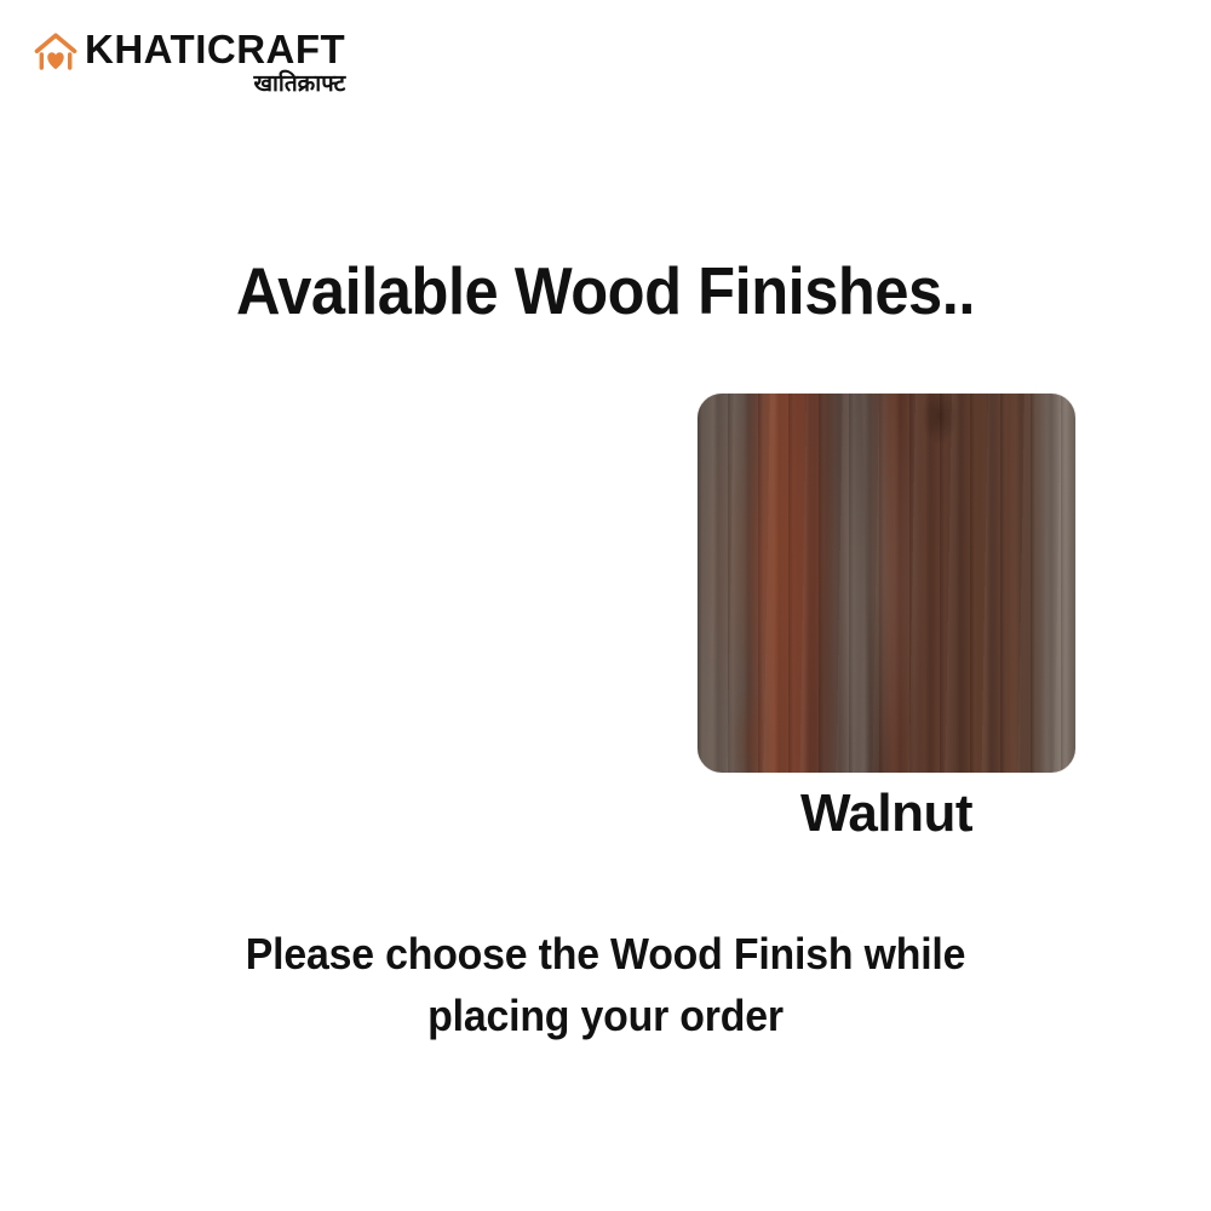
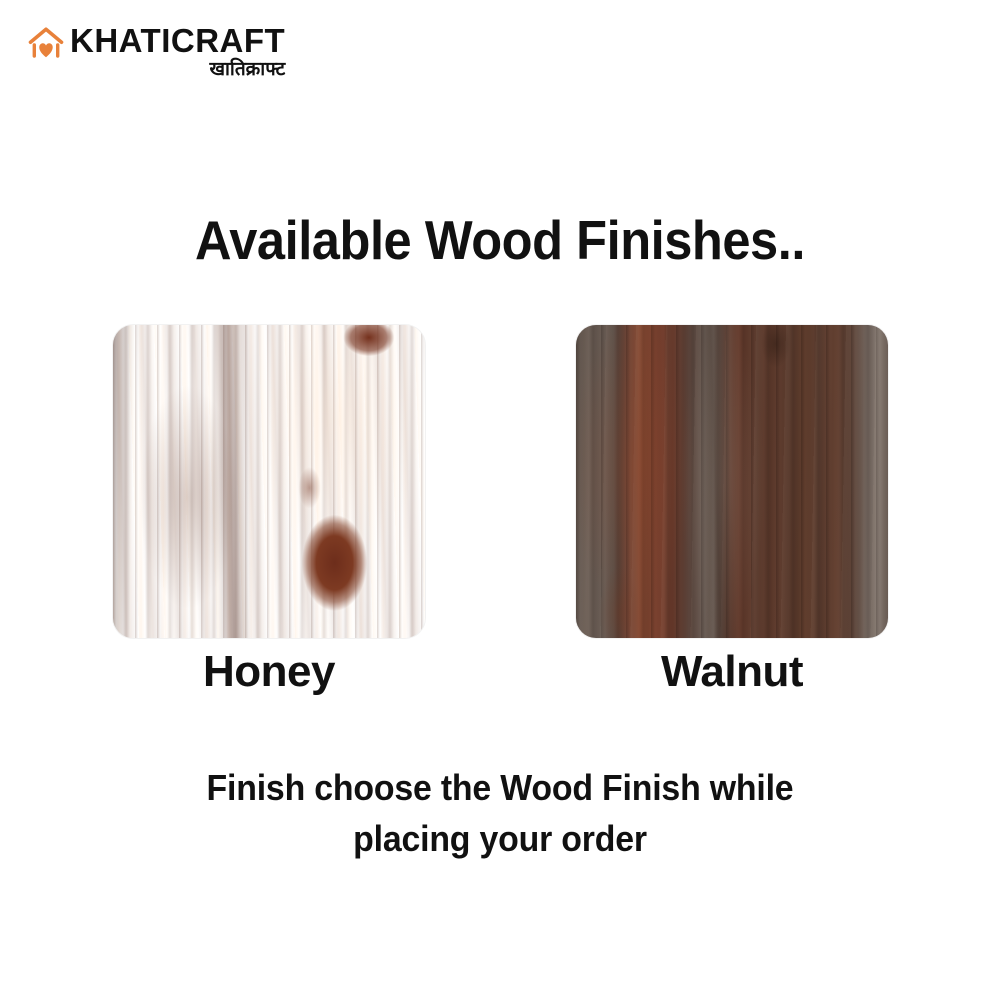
  KHATICRAFT
  खातिक्राफ्ट
  Available Wood Finishes..
+ Honey
  Walnut
- Please choose the Wood Finish while
+ Finish choose the Wood Finish while
  placing your order
